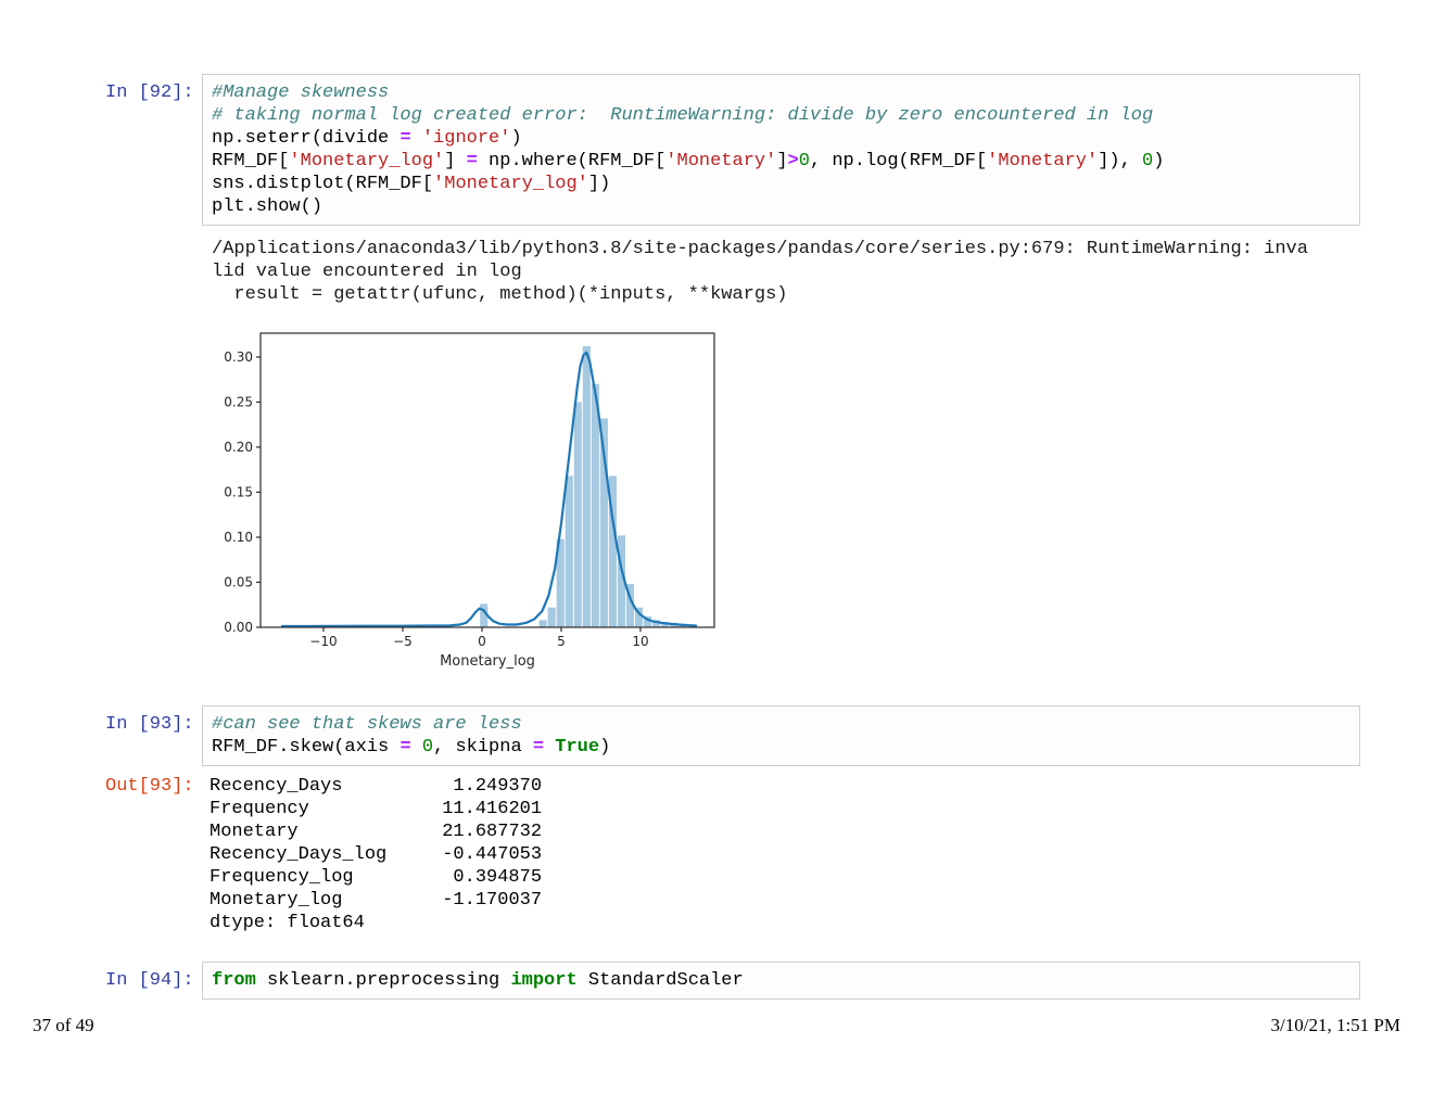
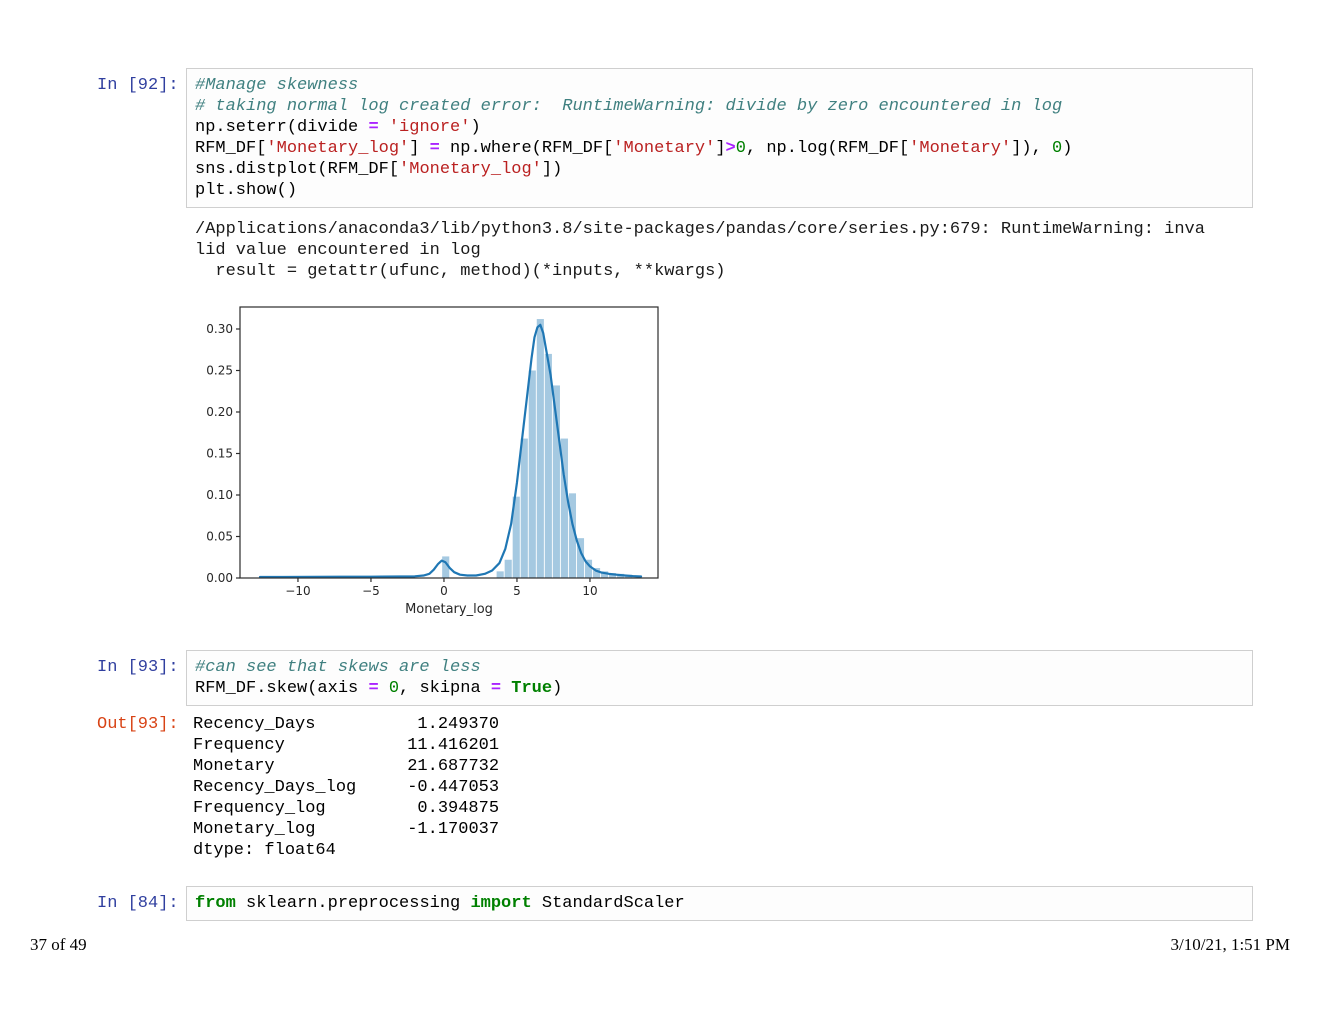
  In [92]:
  #Manage skewness
  # taking normal log created error: RuntimeWarning: divide by zero encountered in log
  np.seterr(divide = 'ignore')
  RFM_DF['Monetary_log'] = np.where(RFM_DF['Monetary']>0, np.log(RFM_DF['Monetary']), 0)
  sns.distplot(RFM_DF['Monetary_log'])
  plt.show()
  /Applications/anaconda3/lib/python3.8/site-packages/pandas/core/series.py:679: RuntimeWarning: inva
  lid value encountered in log
  result = getattr(ufunc, method)(*inputs, **kwargs)
  −10
  −5
  0
  5
  10
  0.00
  0.05
  0.10
  0.15
  0.20
  0.25
  0.30
  Monetary_log
  In [93]:
  #can see that skews are less
  RFM_DF.skew(axis = 0, skipna = True)
  Out[93]:
  Recency_Days 1.249370
  Frequency 11.416201
  Monetary 21.687732
  Recency_Days_log -0.447053
  Frequency_log 0.394875
  Monetary_log -1.170037
  dtype: float64
- In [94]:
+ In [84]:
  from sklearn.preprocessing import StandardScaler
  37 of 49
  3/10/21, 1:51 PM
